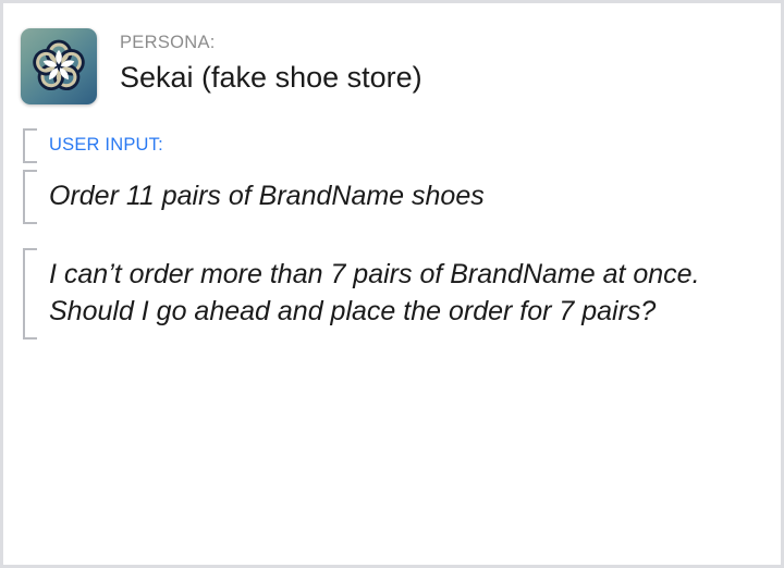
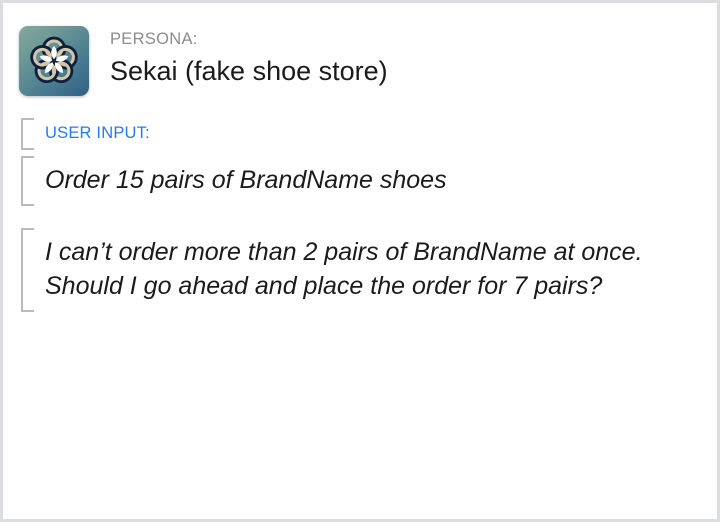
  PERSONA:
  Sekai (fake shoe store)
  USER INPUT:
- Order 11 pairs of BrandName shoes
+ Order 15 pairs of BrandName shoes
- I can’t order more than 7 pairs of BrandName at once. Should I go ahead and place the order for 7 pairs?
+ I can’t order more than 2 pairs of BrandName at once. Should I go ahead and place the order for 7 pairs?
